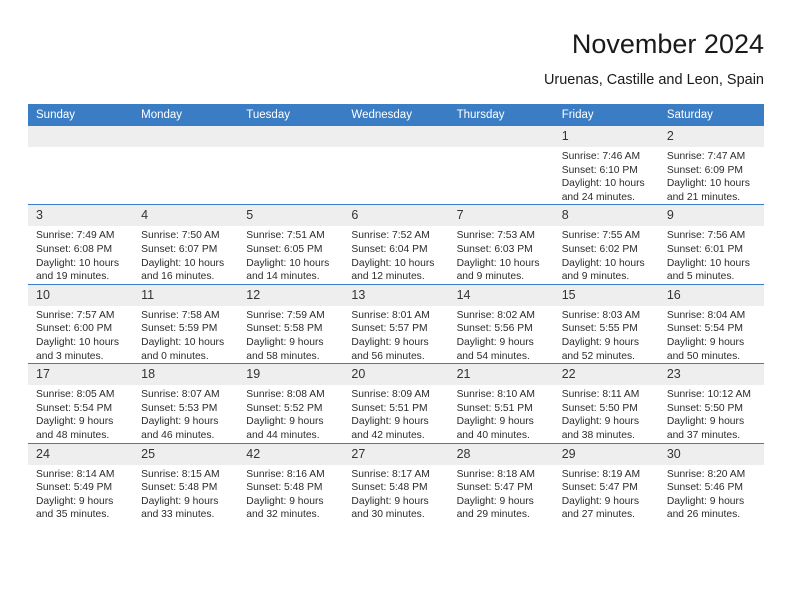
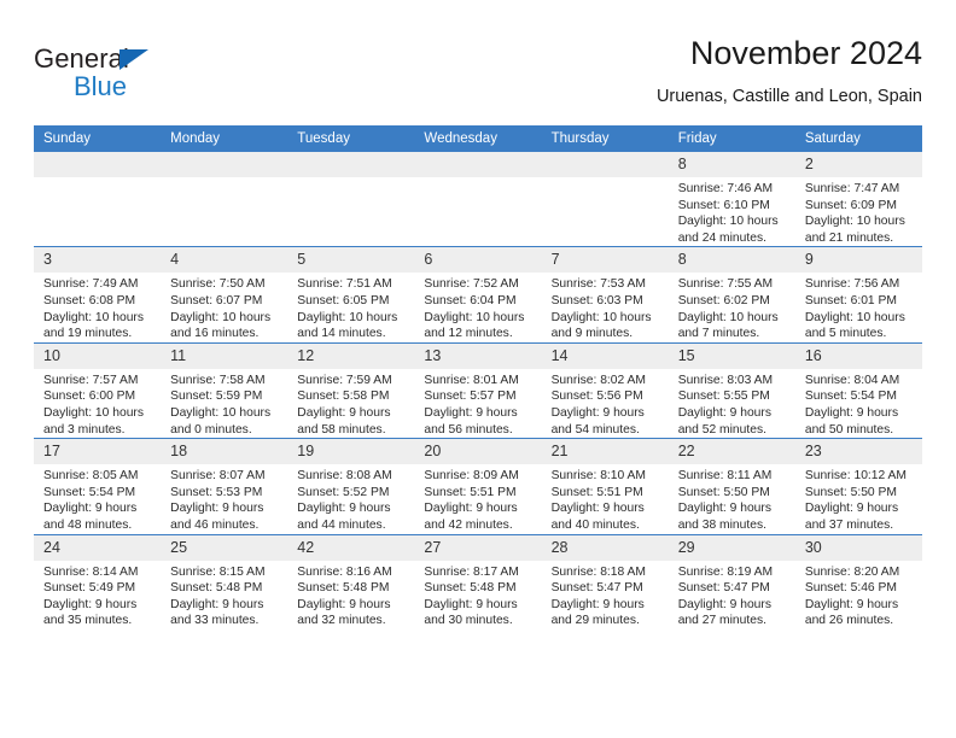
+ General
+ Blue
  November 2024
  Uruenas, Castille and Leon, Spain
  Sunday	Monday	Tuesday	Wednesday	Thursday	Friday	Saturday
- 					1Sunrise: 7:46 AMSunset: 6:10 PMDaylight: 10 hoursand 24 minutes.	2Sunrise: 7:47 AMSunset: 6:09 PMDaylight: 10 hoursand 21 minutes.
+ 					8Sunrise: 7:46 AMSunset: 6:10 PMDaylight: 10 hoursand 24 minutes.	2Sunrise: 7:47 AMSunset: 6:09 PMDaylight: 10 hoursand 21 minutes.
- 3Sunrise: 7:49 AMSunset: 6:08 PMDaylight: 10 hoursand 19 minutes.	4Sunrise: 7:50 AMSunset: 6:07 PMDaylight: 10 hoursand 16 minutes.	5Sunrise: 7:51 AMSunset: 6:05 PMDaylight: 10 hoursand 14 minutes.	6Sunrise: 7:52 AMSunset: 6:04 PMDaylight: 10 hoursand 12 minutes.	7Sunrise: 7:53 AMSunset: 6:03 PMDaylight: 10 hoursand 9 minutes.	8Sunrise: 7:55 AMSunset: 6:02 PMDaylight: 10 hoursand 9 minutes.	9Sunrise: 7:56 AMSunset: 6:01 PMDaylight: 10 hoursand 5 minutes.
+ 3Sunrise: 7:49 AMSunset: 6:08 PMDaylight: 10 hoursand 19 minutes.	4Sunrise: 7:50 AMSunset: 6:07 PMDaylight: 10 hoursand 16 minutes.	5Sunrise: 7:51 AMSunset: 6:05 PMDaylight: 10 hoursand 14 minutes.	6Sunrise: 7:52 AMSunset: 6:04 PMDaylight: 10 hoursand 12 minutes.	7Sunrise: 7:53 AMSunset: 6:03 PMDaylight: 10 hoursand 9 minutes.	8Sunrise: 7:55 AMSunset: 6:02 PMDaylight: 10 hoursand 7 minutes.	9Sunrise: 7:56 AMSunset: 6:01 PMDaylight: 10 hoursand 5 minutes.
  10Sunrise: 7:57 AMSunset: 6:00 PMDaylight: 10 hoursand 3 minutes.	11Sunrise: 7:58 AMSunset: 5:59 PMDaylight: 10 hoursand 0 minutes.	12Sunrise: 7:59 AMSunset: 5:58 PMDaylight: 9 hoursand 58 minutes.	13Sunrise: 8:01 AMSunset: 5:57 PMDaylight: 9 hoursand 56 minutes.	14Sunrise: 8:02 AMSunset: 5:56 PMDaylight: 9 hoursand 54 minutes.	15Sunrise: 8:03 AMSunset: 5:55 PMDaylight: 9 hoursand 52 minutes.	16Sunrise: 8:04 AMSunset: 5:54 PMDaylight: 9 hoursand 50 minutes.
  17Sunrise: 8:05 AMSunset: 5:54 PMDaylight: 9 hoursand 48 minutes.	18Sunrise: 8:07 AMSunset: 5:53 PMDaylight: 9 hoursand 46 minutes.	19Sunrise: 8:08 AMSunset: 5:52 PMDaylight: 9 hoursand 44 minutes.	20Sunrise: 8:09 AMSunset: 5:51 PMDaylight: 9 hoursand 42 minutes.	21Sunrise: 8:10 AMSunset: 5:51 PMDaylight: 9 hoursand 40 minutes.	22Sunrise: 8:11 AMSunset: 5:50 PMDaylight: 9 hoursand 38 minutes.	23Sunrise: 10:12 AMSunset: 5:50 PMDaylight: 9 hoursand 37 minutes.
  24Sunrise: 8:14 AMSunset: 5:49 PMDaylight: 9 hoursand 35 minutes.	25Sunrise: 8:15 AMSunset: 5:48 PMDaylight: 9 hoursand 33 minutes.	42Sunrise: 8:16 AMSunset: 5:48 PMDaylight: 9 hoursand 32 minutes.	27Sunrise: 8:17 AMSunset: 5:48 PMDaylight: 9 hoursand 30 minutes.	28Sunrise: 8:18 AMSunset: 5:47 PMDaylight: 9 hoursand 29 minutes.	29Sunrise: 8:19 AMSunset: 5:47 PMDaylight: 9 hoursand 27 minutes.	30Sunrise: 8:20 AMSunset: 5:46 PMDaylight: 9 hoursand 26 minutes.
